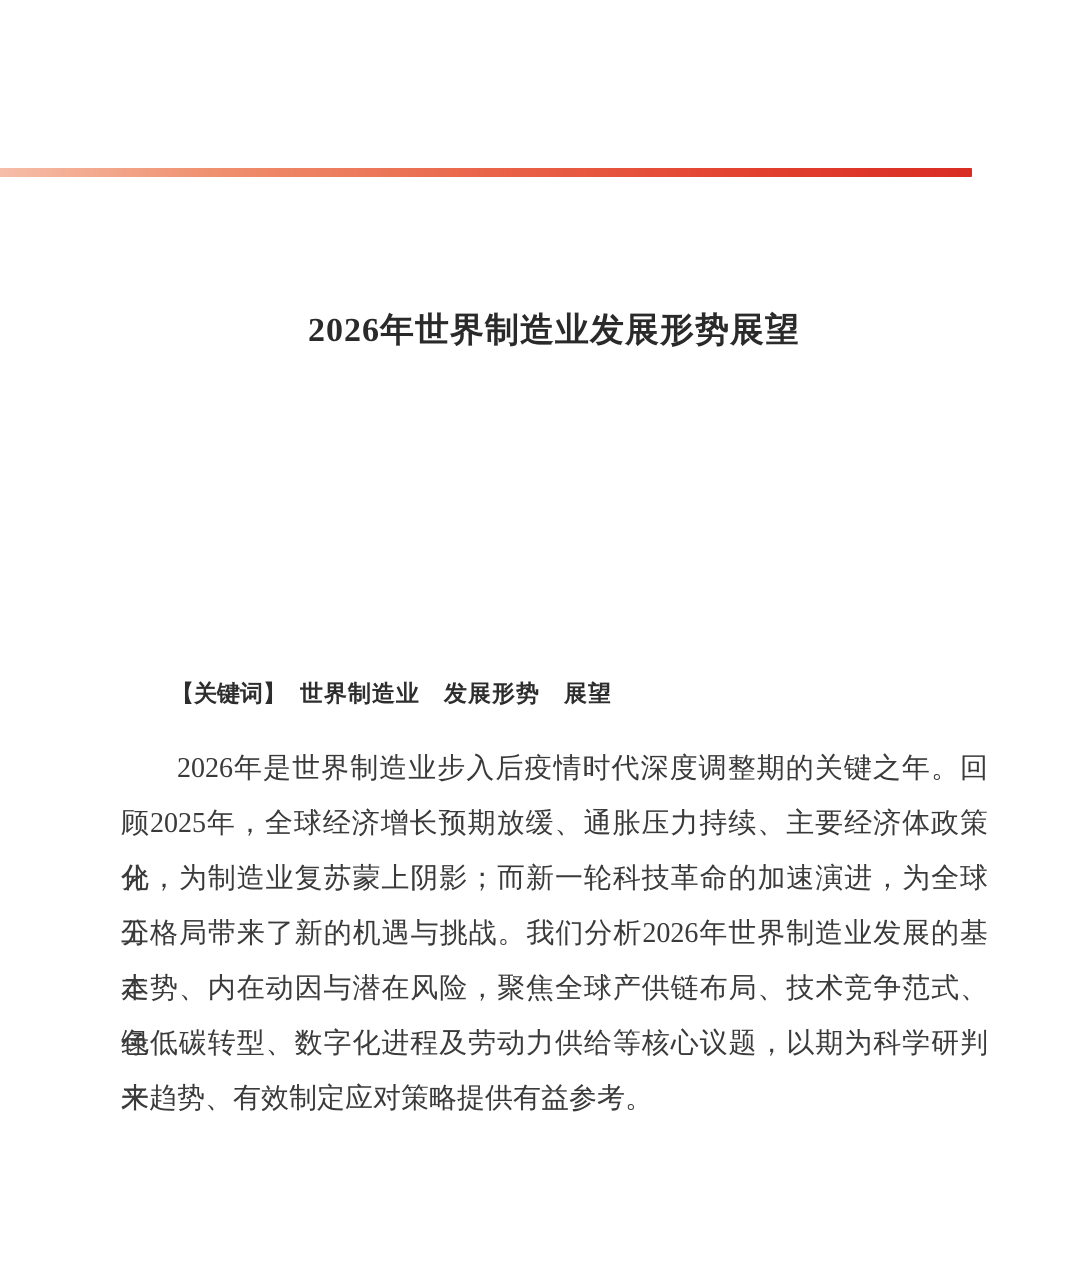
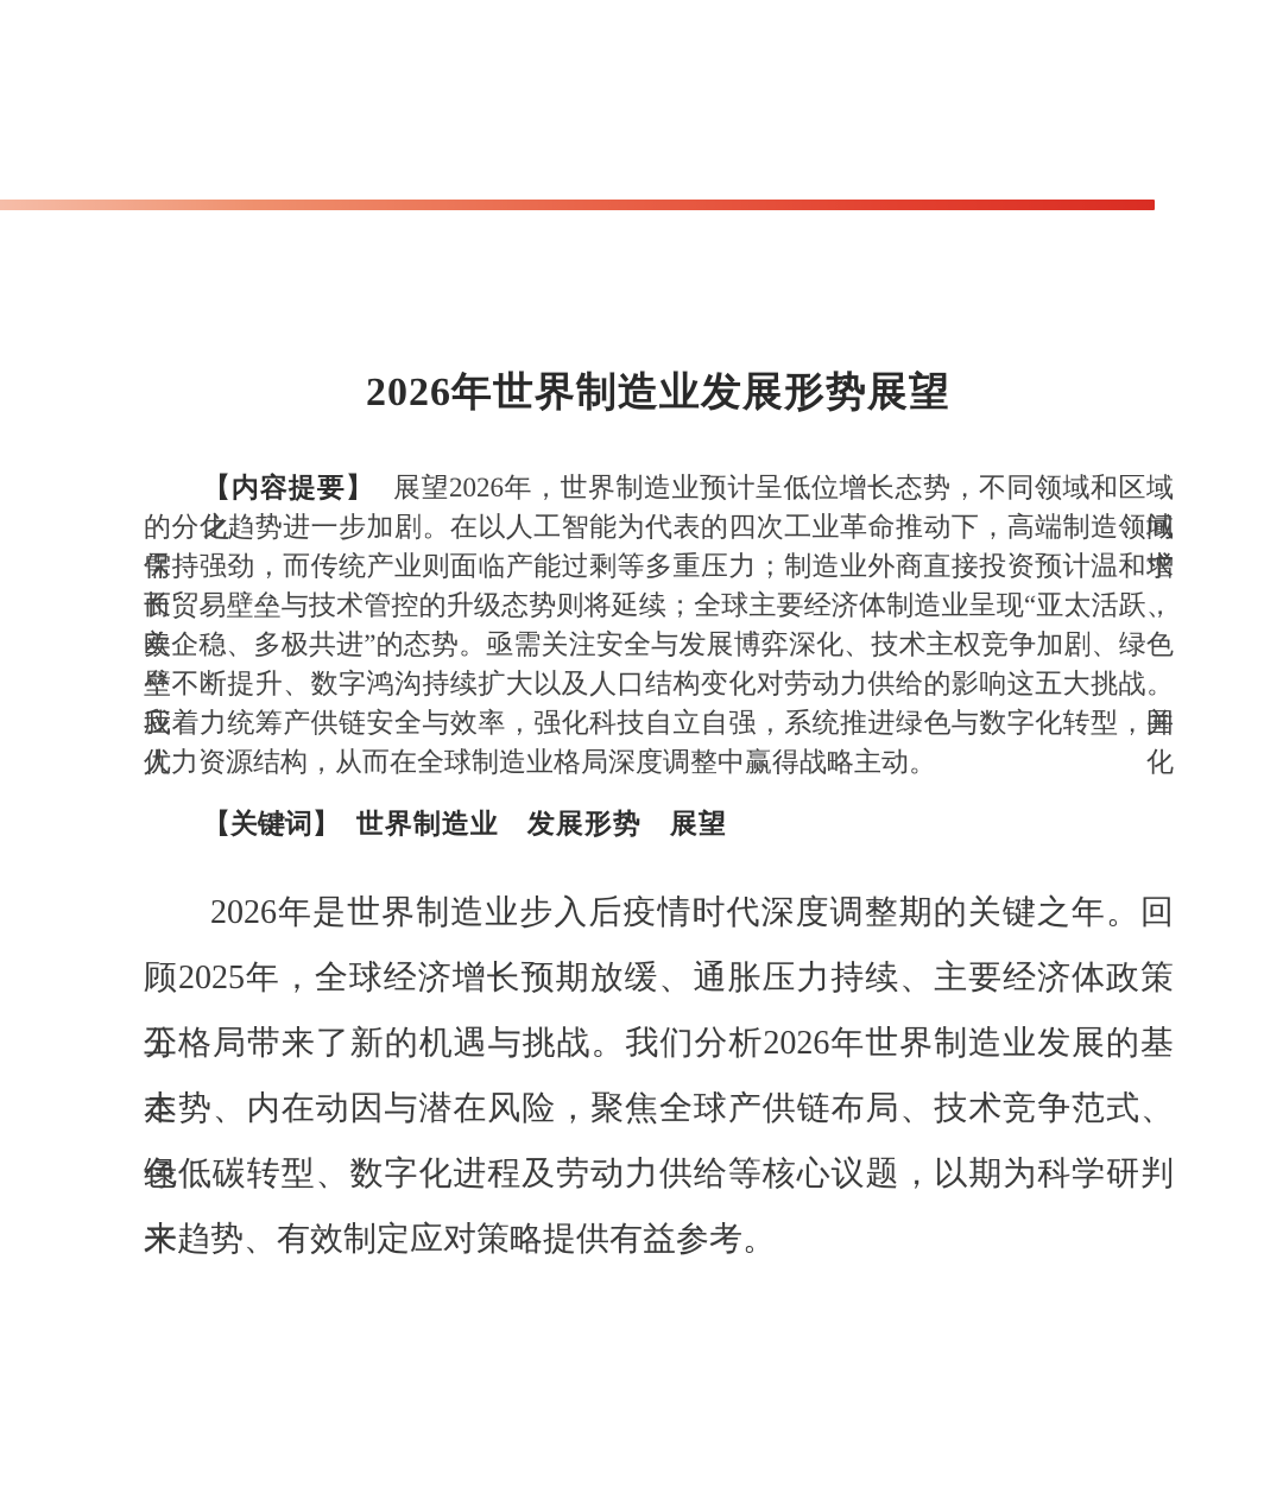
  2026年世界制造业发展形势展望
+ 【内容提要】 展望2026年，世界制造业预计呈低位增长态势，不同领域和区域之间
+ 的分化趋势进一步加剧。在以人工智能为代表的四次工业革命推动下，高端制造领域需求
+ 保持强劲，而传统产业则面临产能过剩等多重压力；制造业外商直接投资预计温和增长，
+ 而贸易壁垒与技术管控的升级态势则将延续；全球主要经济体制造业呈现“亚太活跃、欧
+ 美企稳、多极共进”的态势。亟需关注安全与发展博弈深化、技术主权竞争加剧、绿色壁
+ 垒不断提升、数字鸿沟持续扩大以及人口结构变化对劳动力供给的影响这五大挑战。我国
+ 应着力统筹产供链安全与效率，强化科技自立自强，系统推进绿色与数字化转型，并优化
+ 人力资源结构，从而在全球制造业格局深度调整中赢得战略主动。
  【关键词】 世界制造业 发展形势 展望
  2026年是世界制造业步入后疫情时代深度调整期的关键之年。回
  顾2025年，全球经济增长预期放缓、通胀压力持续、主要经济体政策分
- 化，为制造业复苏蒙上阴影；而新一轮科技革命的加速演进，为全球分
  工格局带来了新的机遇与挑战。我们分析2026年世界制造业发展的基本
  走势、内在动因与潜在风险，聚焦全球产供链布局、技术竞争范式、绿
  色低碳转型、数字化进程及劳动力供给等核心议题，以期为科学研判未
  来趋势、有效制定应对策略提供有益参考。
